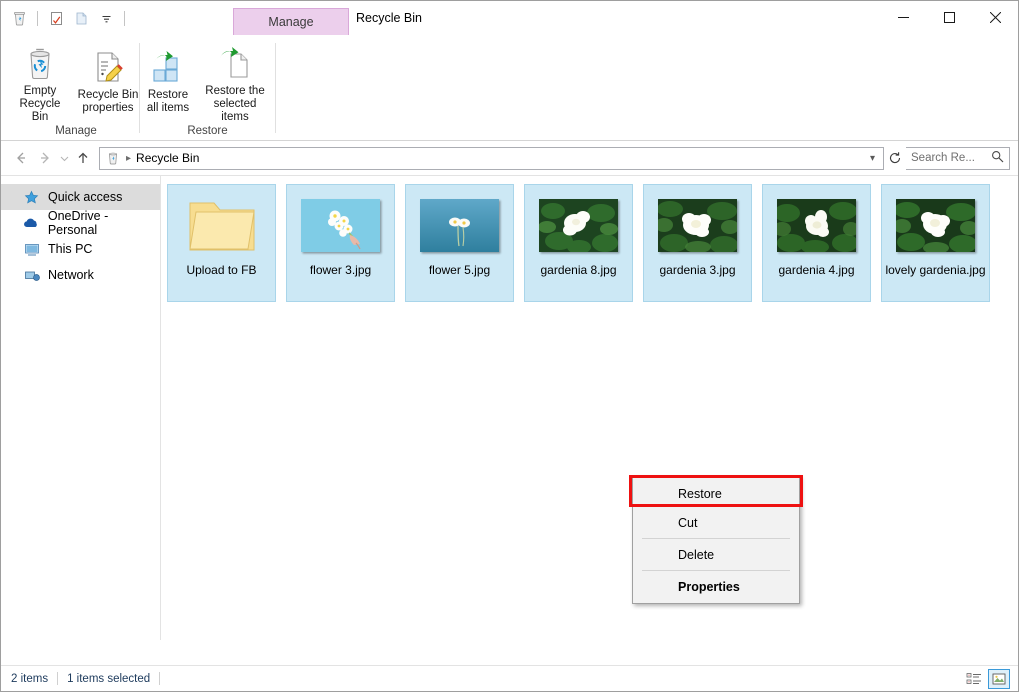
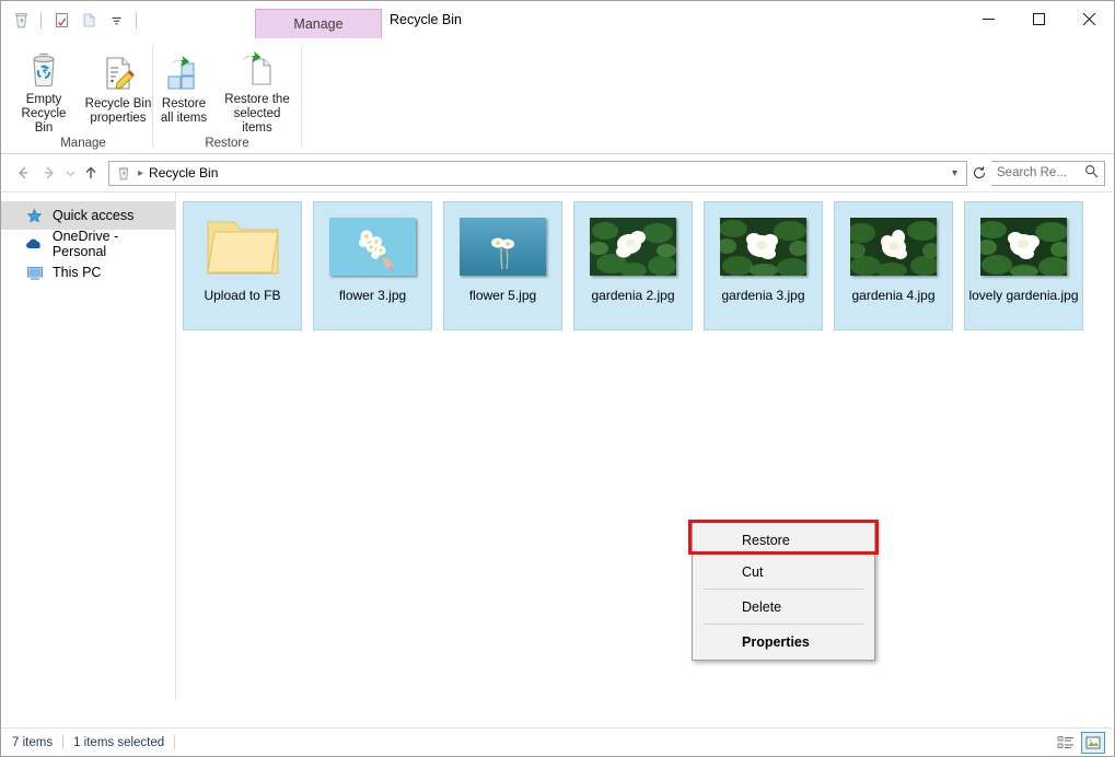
  Manage
  Recycle Bin
  Empty
  Recycle Bin
  Recycle Bin
  properties
  Manage
  Restore
  all items
  Restore the
  selected items
  Restore
  ▸
  Recycle Bin
  ▾
  Search Re...
  Quick access
  OneDrive - Personal
  This PC
- Network
  Upload to FB
  flower 3.jpg
  flower 5.jpg
- gardenia 8.jpg
+ gardenia 2.jpg
  gardenia 3.jpg
  gardenia 4.jpg
  lovely gardenia.jpg
  Restore
  Cut
  Delete
  Properties
- 2 items
+ 7 items
  1 items selected
